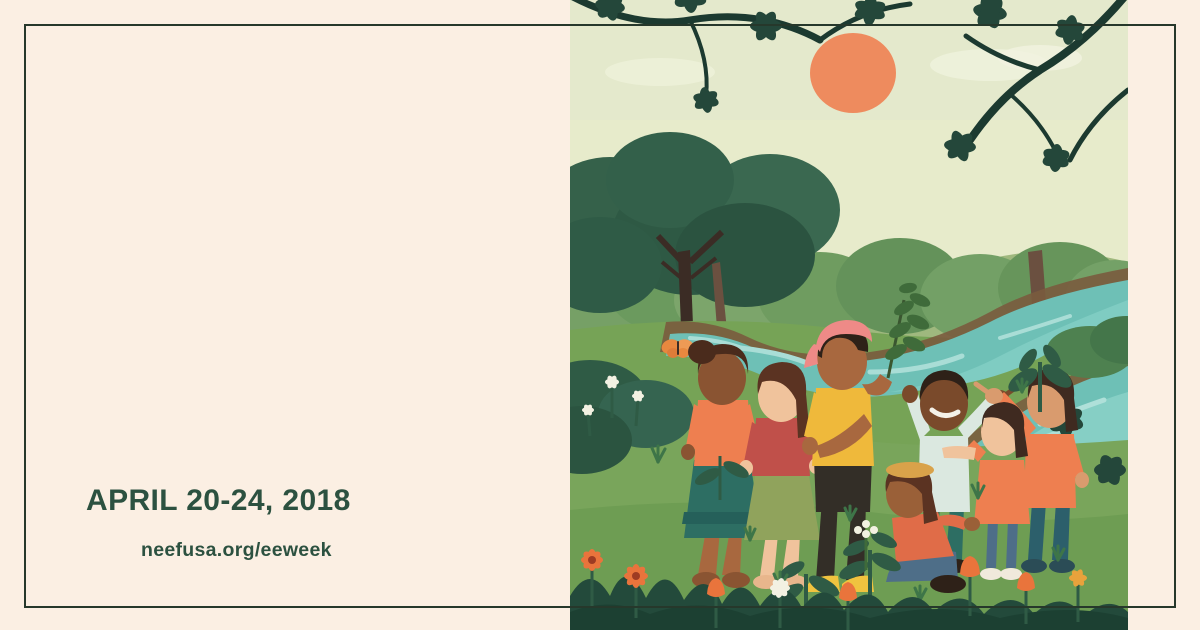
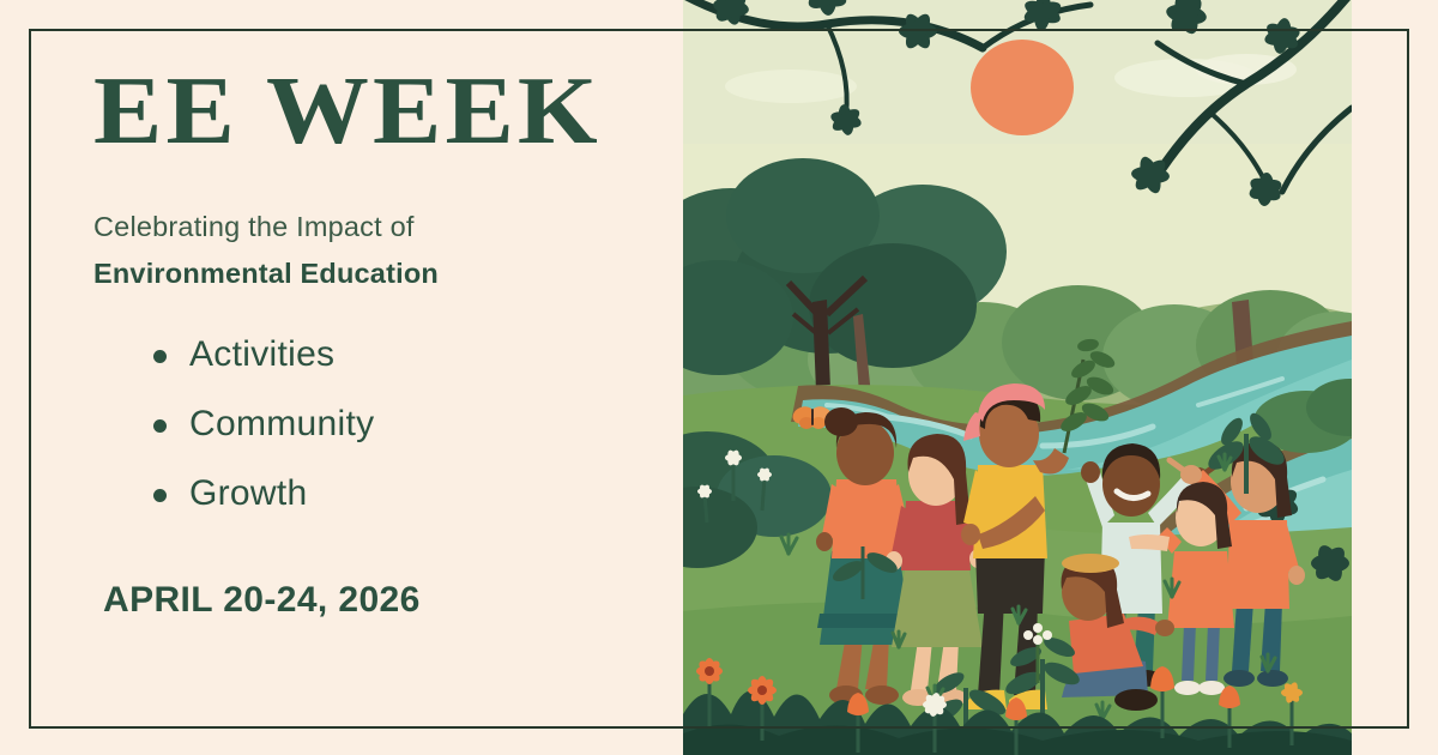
+ EE WEEK
+ Celebrating the Impact of
+ Environmental Education
+ Activities
+ Community
+ Growth
- APRIL 20-24, 2018
+ APRIL 20-24, 2026
- neefusa.org/eeweek
